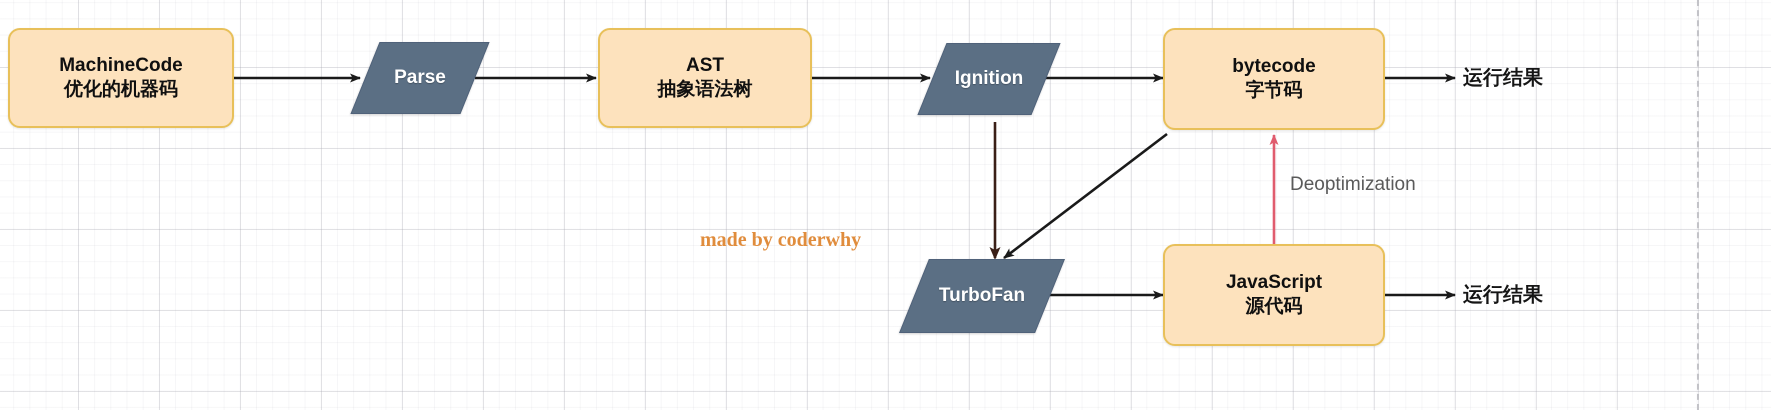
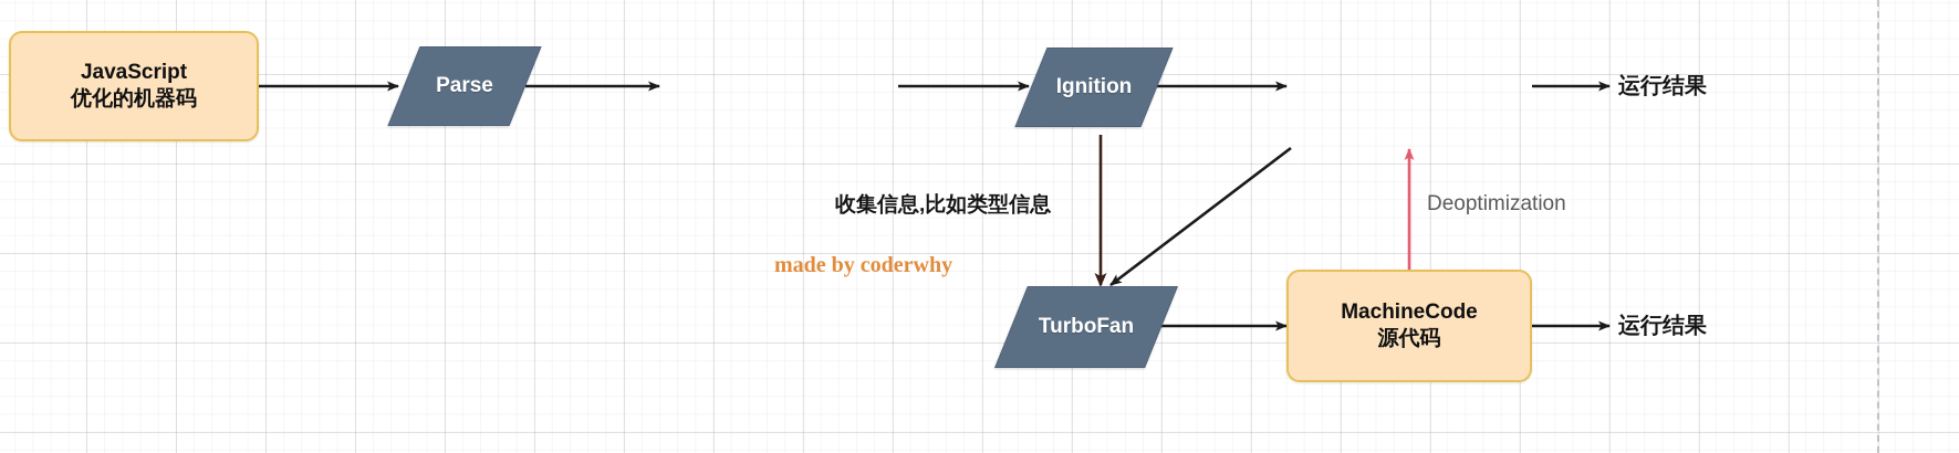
- MachineCode
+ JavaScript
  优化的机器码
  Parse
- AST
- 抽象语法树
  Ignition
- bytecode
- 字节码
  TurboFan
- JavaScript
+ MachineCode
  源代码
  运行结果
  运行结果
+ 收集信息,比如类型信息
  Deoptimization
  made by coderwhy
